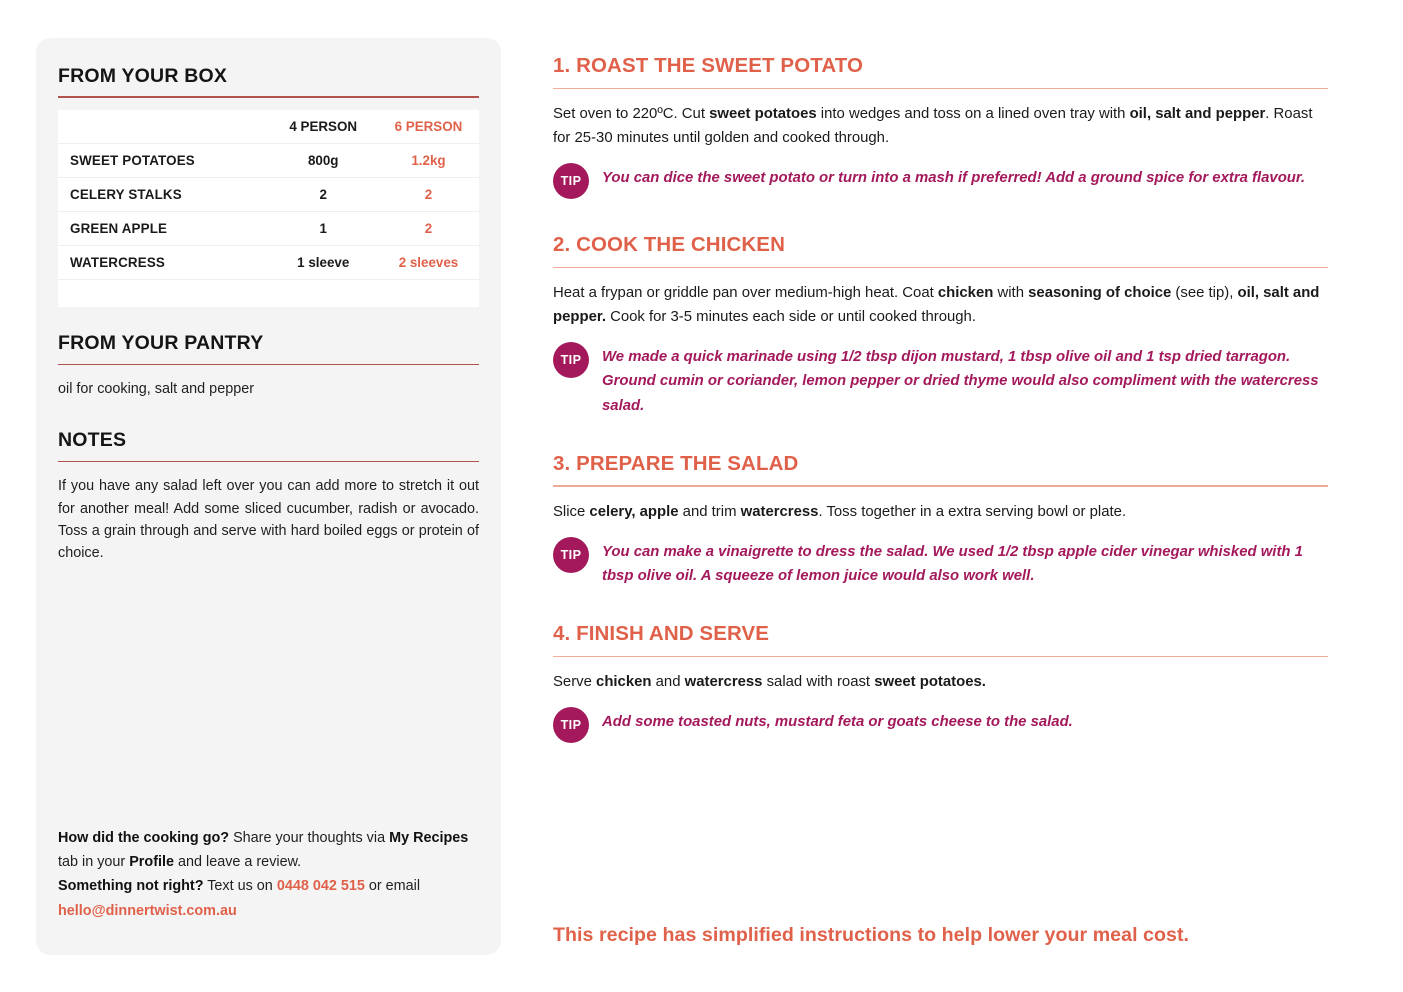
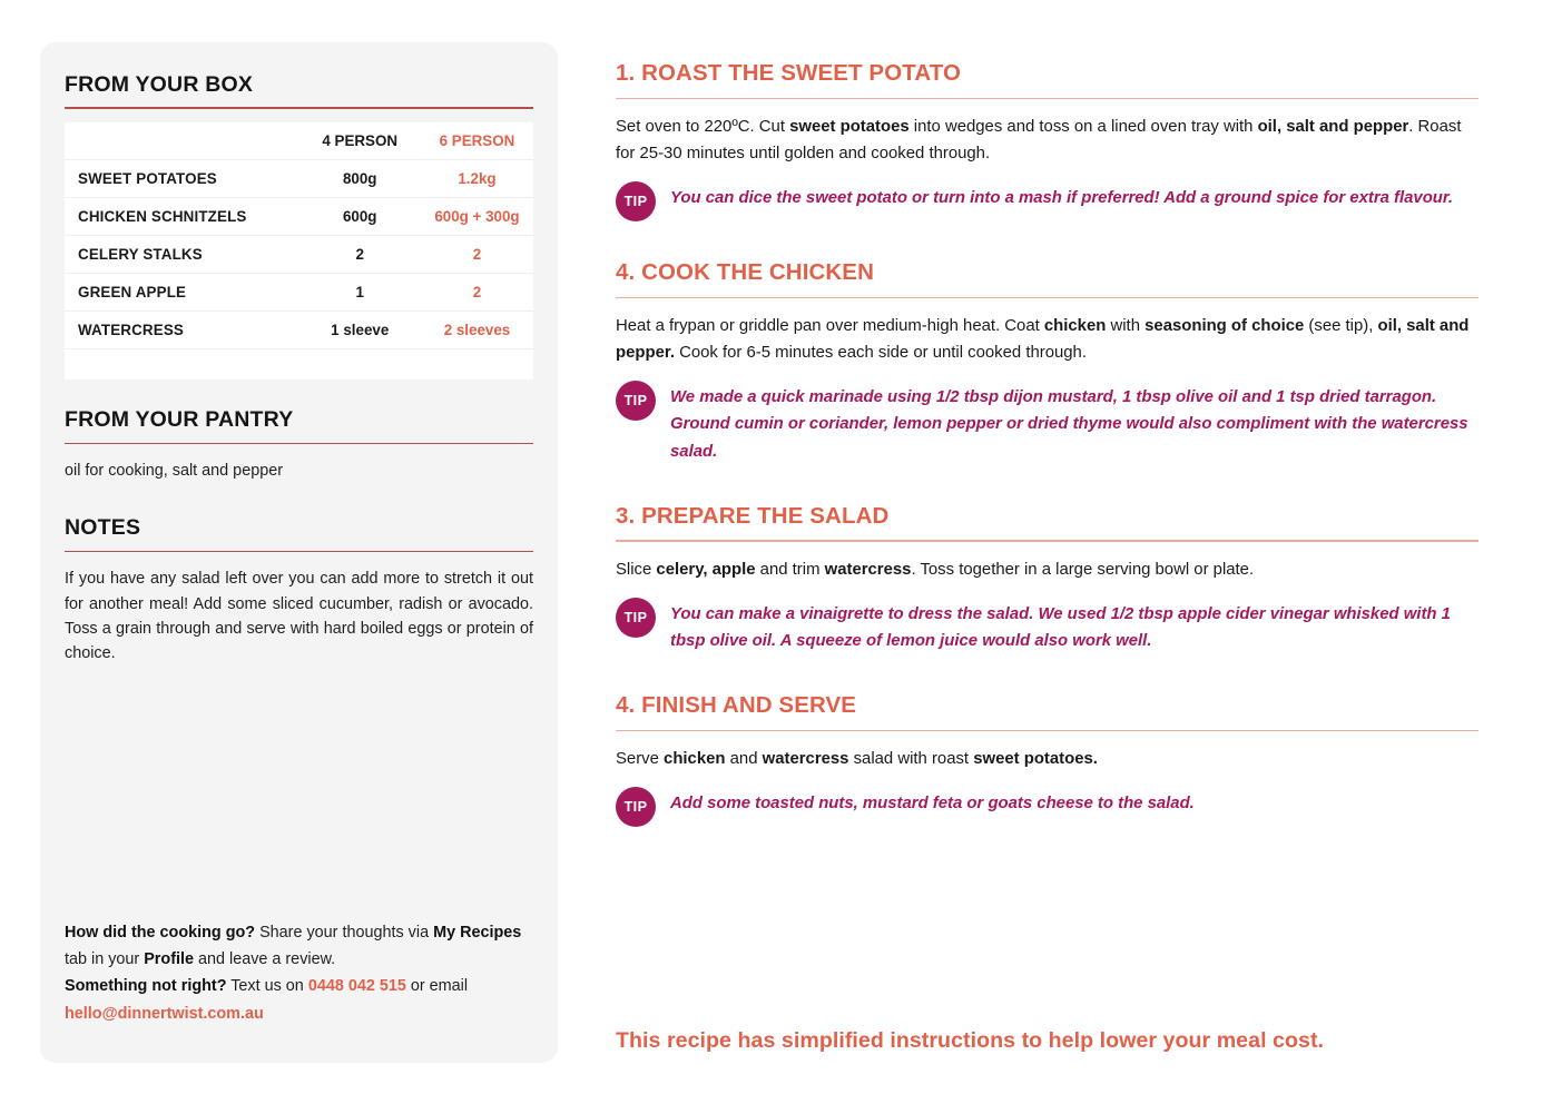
  FROM YOUR BOX
  	4 PERSON	6 PERSON
  SWEET POTATOES	800g	1.2kg
+ CHICKEN SCHNITZELS	600g	600g + 300g
  CELERY STALKS	2	2
  GREEN APPLE	1	2
  WATERCRESS	1 sleeve	2 sleeves
  FROM YOUR PANTRY
  oil for cooking, salt and pepper
  NOTES
  If you have any salad left over you can add more to stretch it out for another meal! Add some sliced cucumber, radish or avocado. Toss a grain through and serve with hard boiled eggs or protein of choice.
  How did the cooking go? Share your thoughts via My Recipes tab in your Profile and leave a review.
  Something not right? Text us on 0448 042 515 or email hello@dinnertwist.com.au
  1. ROAST THE SWEET POTATO
  Set oven to 220ºC. Cut sweet potatoes into wedges and toss on a lined oven tray with oil, salt and pepper. Roast for 25-30 minutes until golden and cooked through.
  TIP
  You can dice the sweet potato or turn into a mash if preferred! Add a ground spice for extra flavour.
- 2. COOK THE CHICKEN
+ 4. COOK THE CHICKEN
- Heat a frypan or griddle pan over medium-high heat. Coat chicken with seasoning of choice (see tip), oil, salt and pepper. Cook for 3-5 minutes each side or until cooked through.
+ Heat a frypan or griddle pan over medium-high heat. Coat chicken with seasoning of choice (see tip), oil, salt and pepper. Cook for 6-5 minutes each side or until cooked through.
  TIP
  We made a quick marinade using 1/2 tbsp dijon mustard, 1 tbsp olive oil and 1 tsp dried tarragon. Ground cumin or coriander, lemon pepper or dried thyme would also compliment with the watercress salad.
  3. PREPARE THE SALAD
- Slice celery, apple and trim watercress. Toss together in a extra serving bowl or plate.
+ Slice celery, apple and trim watercress. Toss together in a large serving bowl or plate.
  TIP
  You can make a vinaigrette to dress the salad. We used 1/2 tbsp apple cider vinegar whisked with 1 tbsp olive oil. A squeeze of lemon juice would also work well.
  4. FINISH AND SERVE
  Serve chicken and watercress salad with roast sweet potatoes.
  TIP
  Add some toasted nuts, mustard feta or goats cheese to the salad.
  This recipe has simplified instructions to help lower your meal cost.
